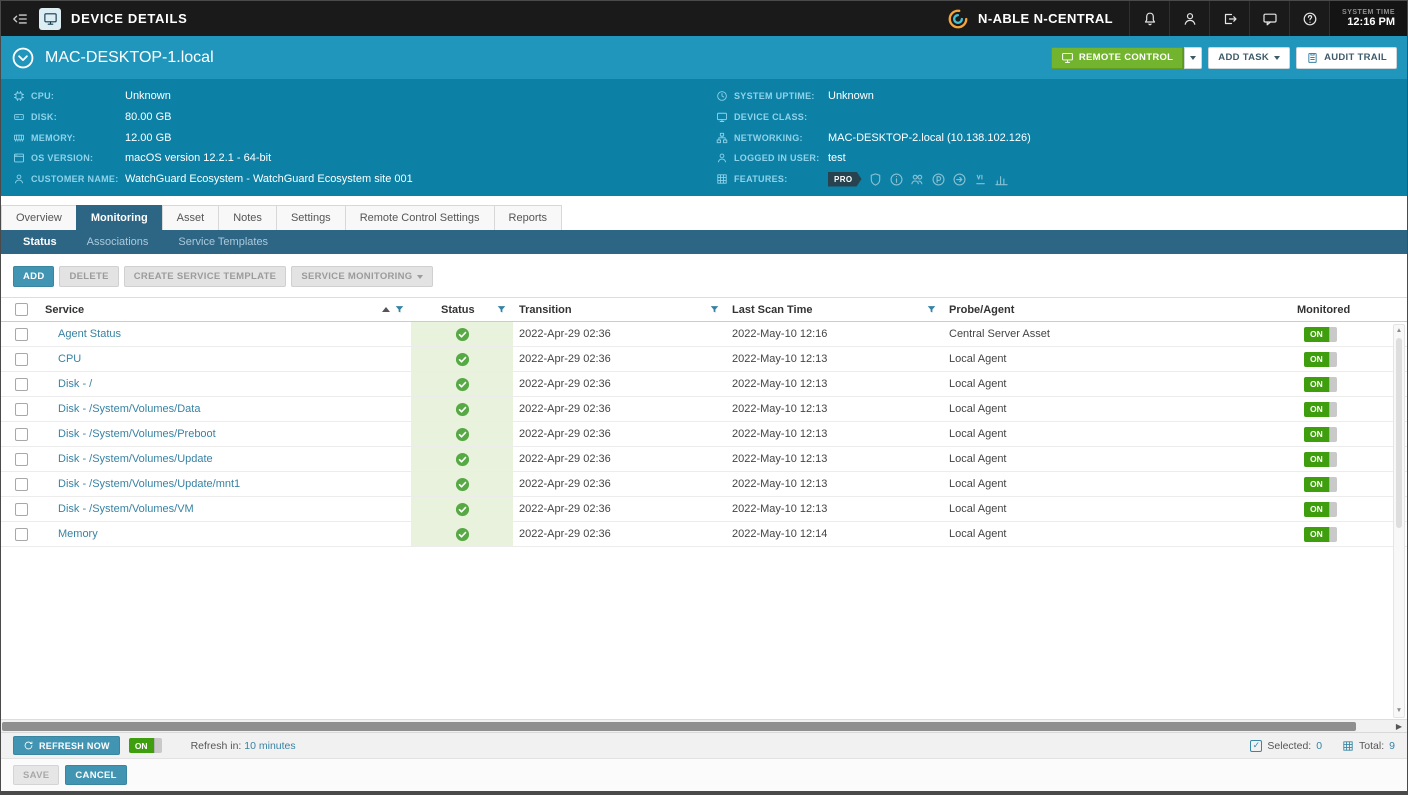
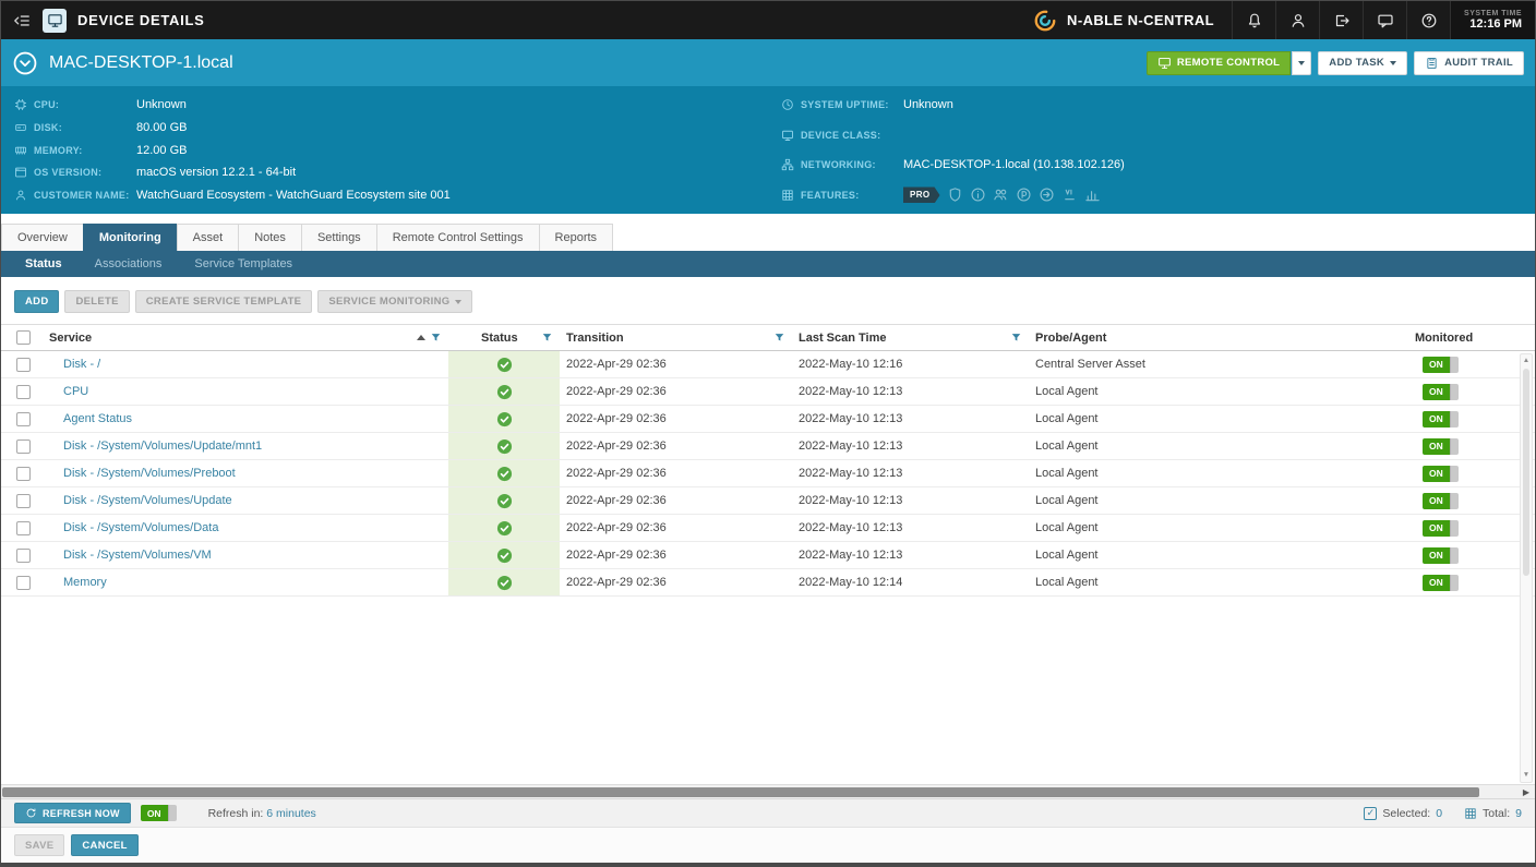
  DEVICE DETAILS
  N-ABLE N-CENTRAL
  12:16 PM
  MAC-DESKTOP-1.local
  REMOTE CONTROL
  ADD TASK
  AUDIT TRAIL
  CPU:
  Unknown
  DISK:
  80.00 GB
  MEMORY:
  12.00 GB
  OS VERSION:
  macOS version 12.2.1 - 64-bit
  CUSTOMER NAME:
  WatchGuard Ecosystem - WatchGuard Ecosystem site 001
  SYSTEM UPTIME:
  Unknown
  DEVICE CLASS:
  NETWORKING:
- MAC-DESKTOP-2.local (10.138.102.126)
+ MAC-DESKTOP-1.local (10.138.102.126)
- LOGGED IN USER:
- test
  FEATURES:
  PRO
  Overview
  Monitoring
  Asset
  Notes
  Settings
  Remote Control Settings
  Reports
  Status
  Associations
  Service Templates
  ADD
  DELETE
  CREATE SERVICE TEMPLATE
  SERVICE MONITORING
  Service
  Status
  Transition
  Last Scan Time
  Probe/Agent
  Monitored
- Agent Status
+ Disk - /
  2022-Apr-29 02:36
  2022-May-10 12:16
  Central Server Asset
  ON
  CPU
  2022-Apr-29 02:36
  2022-May-10 12:13
  Local Agent
  ON
- Disk - /
+ Agent Status
  2022-Apr-29 02:36
  2022-May-10 12:13
  Local Agent
  ON
- Disk - /System/Volumes/Data
+ Disk - /System/Volumes/Update/mnt1
  2022-Apr-29 02:36
  2022-May-10 12:13
  Local Agent
  ON
  Disk - /System/Volumes/Preboot
  2022-Apr-29 02:36
  2022-May-10 12:13
  Local Agent
  ON
  Disk - /System/Volumes/Update
  2022-Apr-29 02:36
  2022-May-10 12:13
  Local Agent
  ON
- Disk - /System/Volumes/Update/mnt1
+ Disk - /System/Volumes/Data
  2022-Apr-29 02:36
  2022-May-10 12:13
  Local Agent
  ON
  Disk - /System/Volumes/VM
  2022-Apr-29 02:36
  2022-May-10 12:13
  Local Agent
  ON
  Memory
  2022-Apr-29 02:36
  2022-May-10 12:14
  Local Agent
  ON
  ▶
  REFRESH NOW
  ON
- Refresh in: 10 minutes
+ Refresh in: 6 minutes
  ✓
  Selected:
  0
  Total:
  9
  SAVE
  CANCEL
